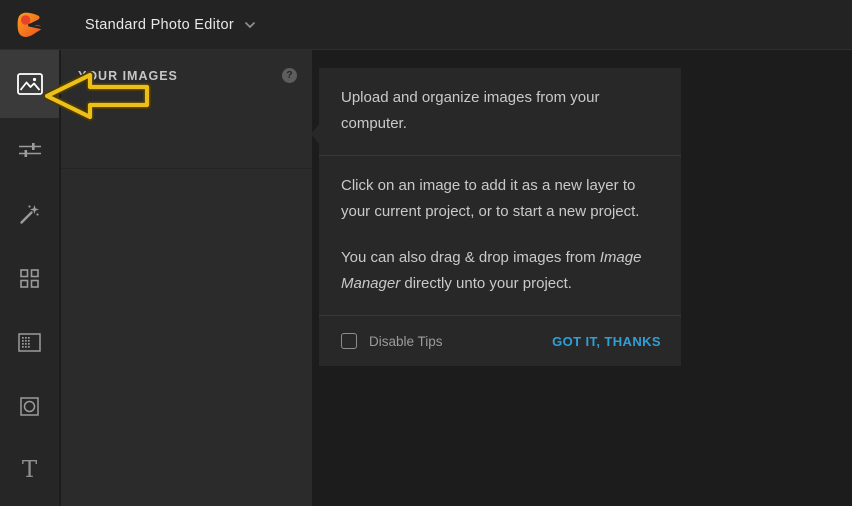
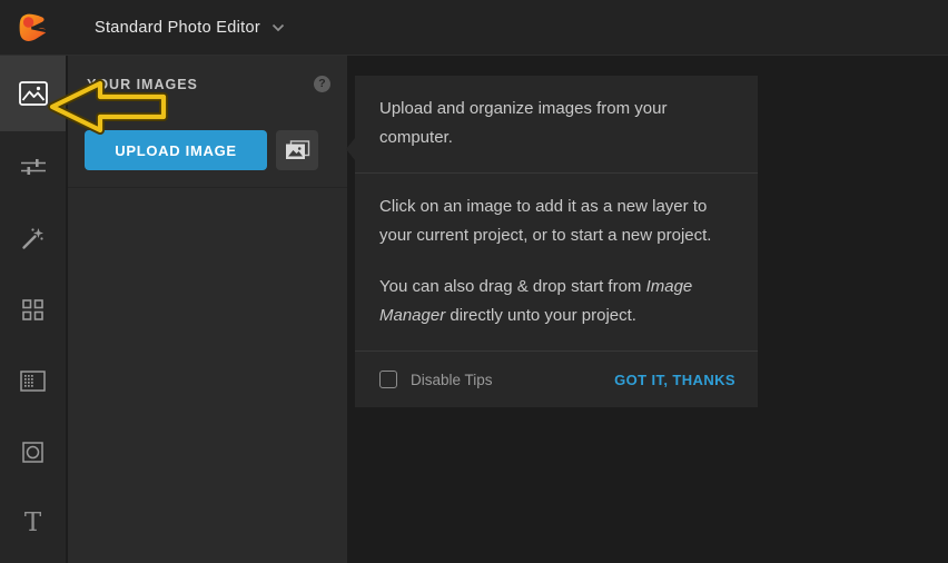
  Standard Photo Editor
  T
  UR IMAGES
  ?
+ UPLOAD IMAGE
  Upload and organize images from your computer.
  Click on an image to add it as a new layer to your current project, or to start a new project.
- You can also drag & drop images from Image Manager directly unto your project.
+ You can also drag & drop start from Image Manager directly unto your project.
  Disable Tips
  GOT IT, THANKS
